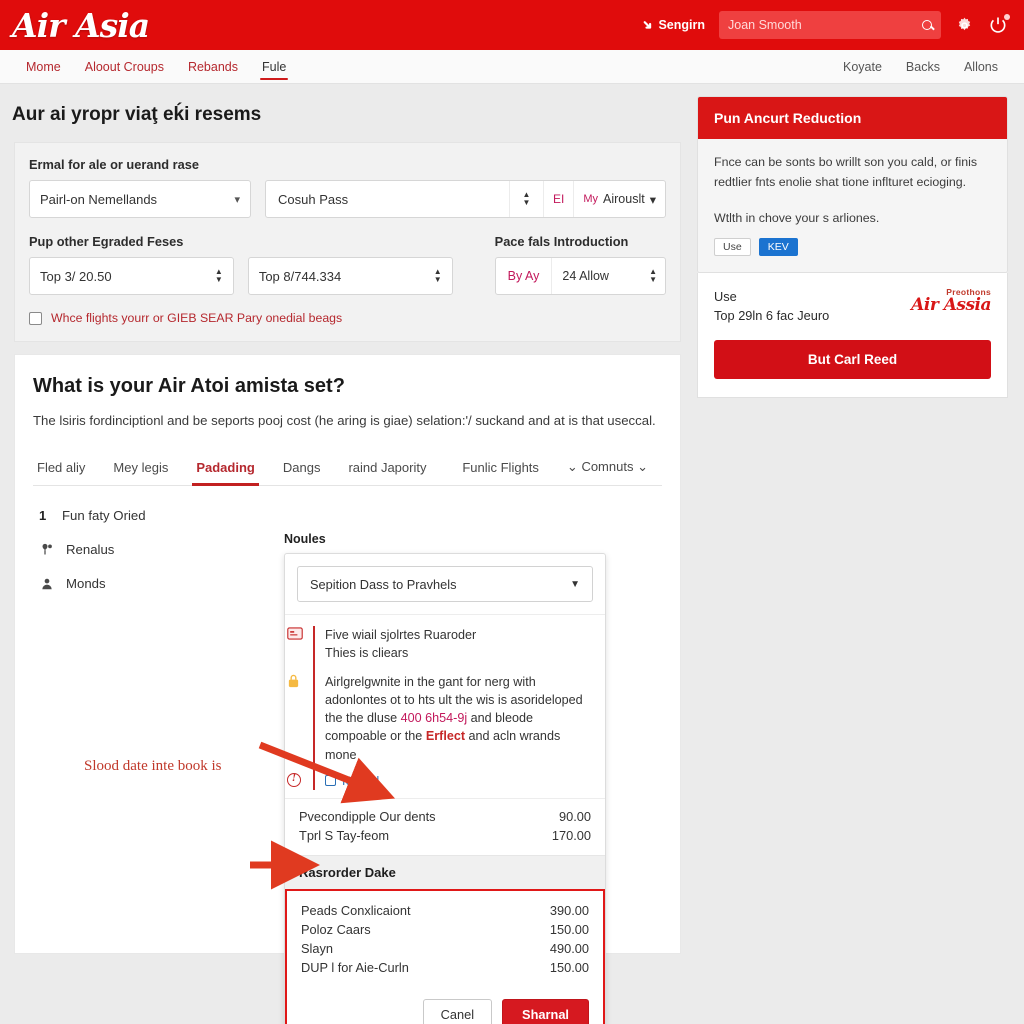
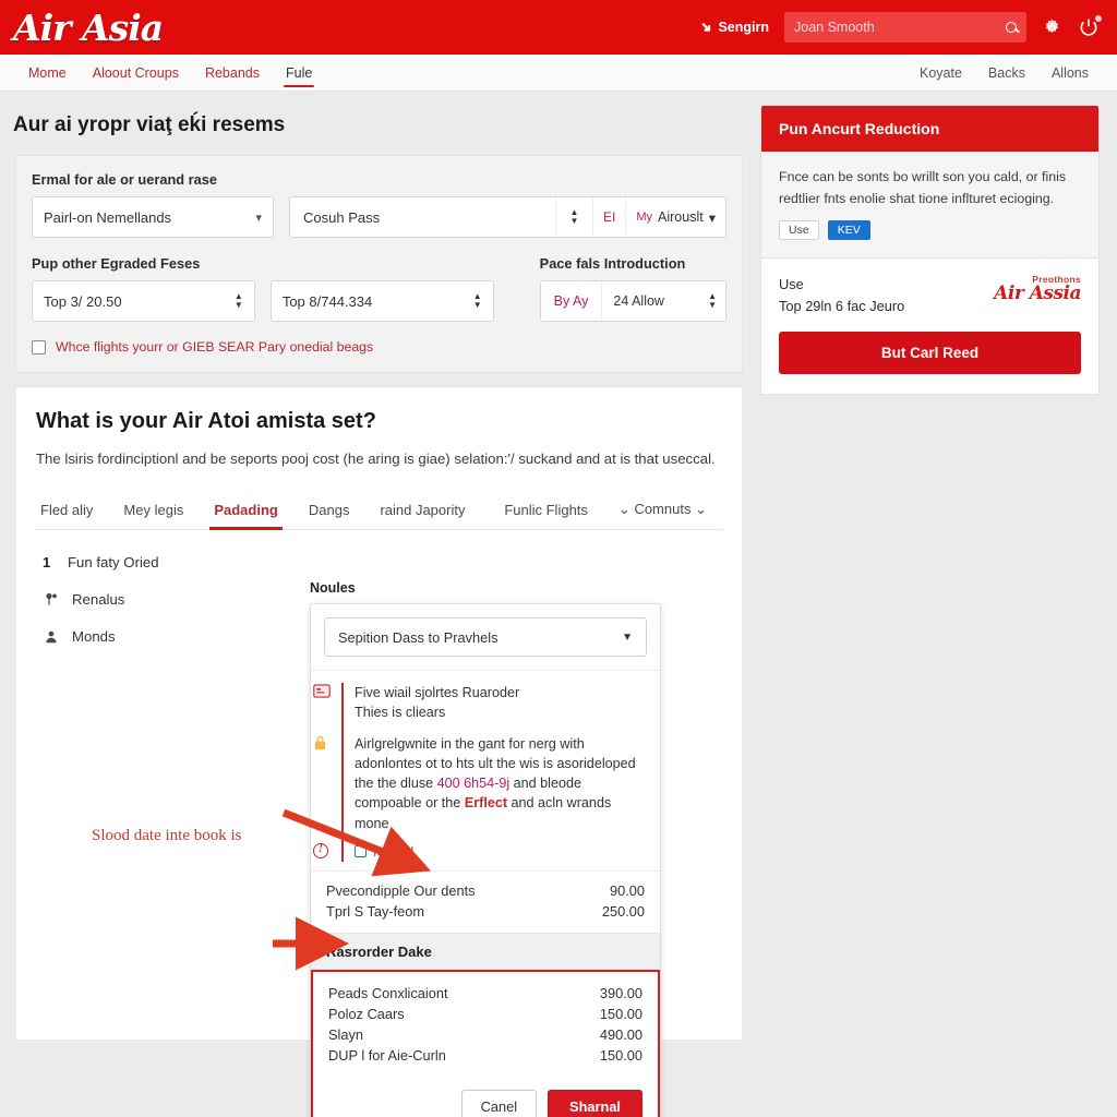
  Air Asia
  Sengirn
  Joan Smooth
  Mome
  Aloout Croups
  Rebands
  Fule
  Koyate
  Backs
  Allons
  Aur ai yropr viaţ eḱi resems
  Ermal for ale or uerand rase
  Pairl-on Nemellands
  ▾
  Cosuh Pass
  ▲
  ▼
  EI
  My
  Airouslt
  ▾
  Pup other Egraded Feses
  Top 3/ 20.50
  ▲
  ▼
  Top 8/744.334
  ▲
  ▼
  Pace fals Introduction
  By Ay
  24 Allow
  ▲
  ▼
  Whce flights yourr or GIEB SEAR Pary onedial beags
  What is your Air Atoi amista set?
  The lsiris fordinciptionl and be seports pooj cost (he aring is giae) selation:'/ suckand and at is that useccal.
  Fled aliy
  Mey legis
  Padading
  Dangs
  raind Japority
  Funlic Flights
  ⌄ Comnuts ⌄
  1
  Fun faty Oried
  Renalus
  Monds
  Pun Ancurt Reduction
  Fnce can be sonts bo wrillt son you cald, or finis redtlier fnts enolie shat tione inflturet ecioging.
- Wtlth in chove your s arliones.
  Use
  KEV
  Use
  Top 29ln 6 fac Jeuro
  Preothons
  Air Assia
  But Carl Reed
  Noules
  Sepition Dass to Pravhels
  ▼
  Five wiail sjolrtes Ruaroder
  Thies is cliears
  Airlgrelgwnite in the gant for nerg with adonlontes ot to hts ult the wis is asorideloped the the dluse 400 6h54-9j and bleode compoable or the Erflect and acln wrands mone
  !
  Pvecondipple Our dents
  90.00
  Tprl S Tay-feom
- 170.00
+ 250.00
  Rasrorder Dake
  Peads Conxlicaiont
  390.00
  Poloz Caars
  150.00
  Slayn
  490.00
  DUP l for Aie-Curln
  150.00
  Canel
  Sharnal
  Slood date inte book is
